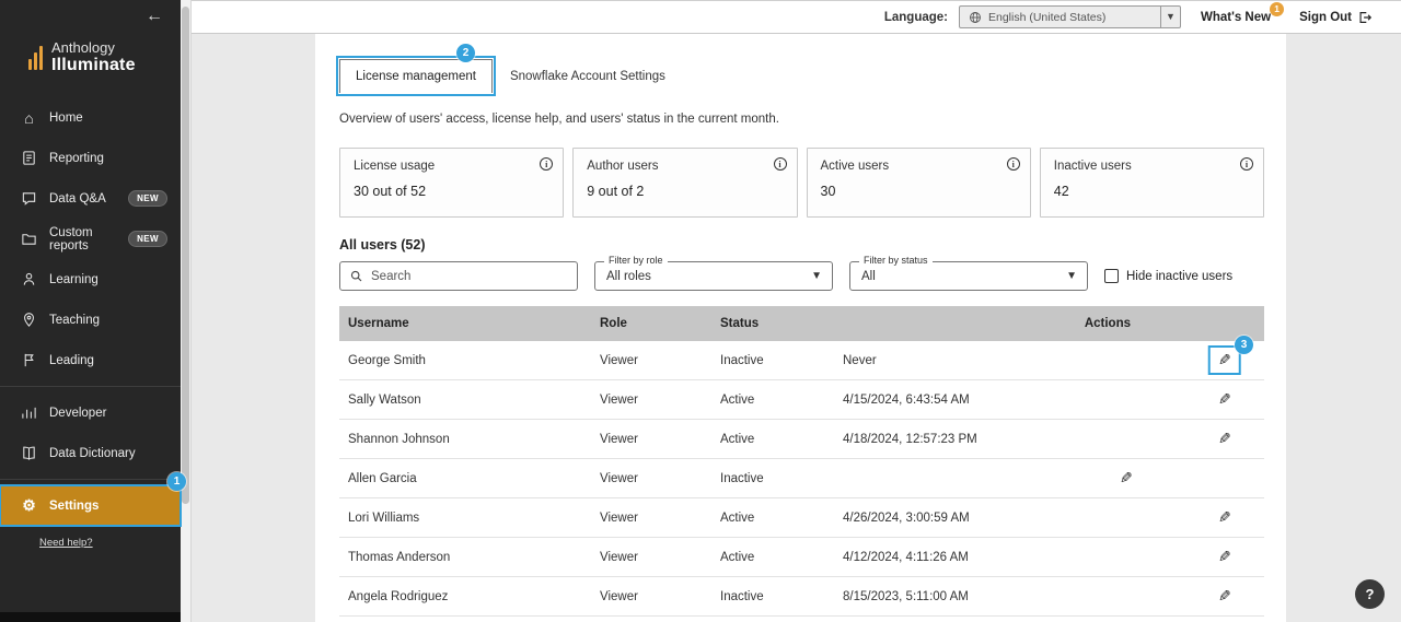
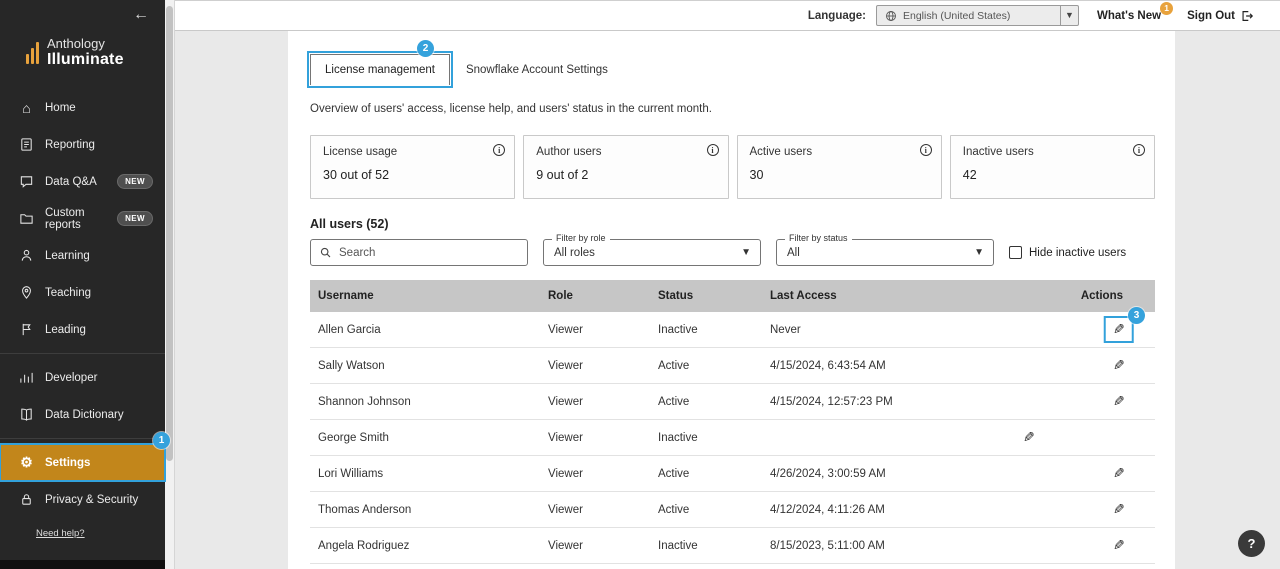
  ←
  Anthology
  Illuminate
  ⌂
  Home
  Reporting
  Data Q&A
  NEW
  Custom reports
  NEW
  Learning
  Teaching
  Leading
  Developer
  Data Dictionary
  ⚙
  Settings
+ Privacy & Security
  Need help?
  Language:
  English (United States)
  ▼
  What's New
  1
  Sign Out
  License management
  Snowflake Account Settings
  Overview of users' access, license help, and users' status in the current month.
  License usage
  30 out of 52
  i
  Author users
  9 out of 2
  i
  Active users
  30
  i
  Inactive users
  42
  i
  All users (52)
  Search
  Filter by role
  All roles
  ▼
  Filter by status
  All
  ▼
  Hide inactive users
  Username
  Role
  Status
+ Last Access
  Actions
- George Smith
+ Allen Garcia
  Viewer
  Inactive
  Never
  Sally Watson
  Viewer
  Active
  4/15/2024, 6:43:54 AM
  Shannon Johnson
  Viewer
  Active
- 4/18/2024, 12:57:23 PM
+ 4/15/2024, 12:57:23 PM
- Allen Garcia
+ George Smith
  Viewer
  Inactive
  Lori Williams
  Viewer
  Active
  4/26/2024, 3:00:59 AM
  Thomas Anderson
  Viewer
  Active
  4/12/2024, 4:11:26 AM
  Angela Rodriguez
  Viewer
  Inactive
  8/15/2023, 5:11:00 AM
  1
  2
  3
  ?
